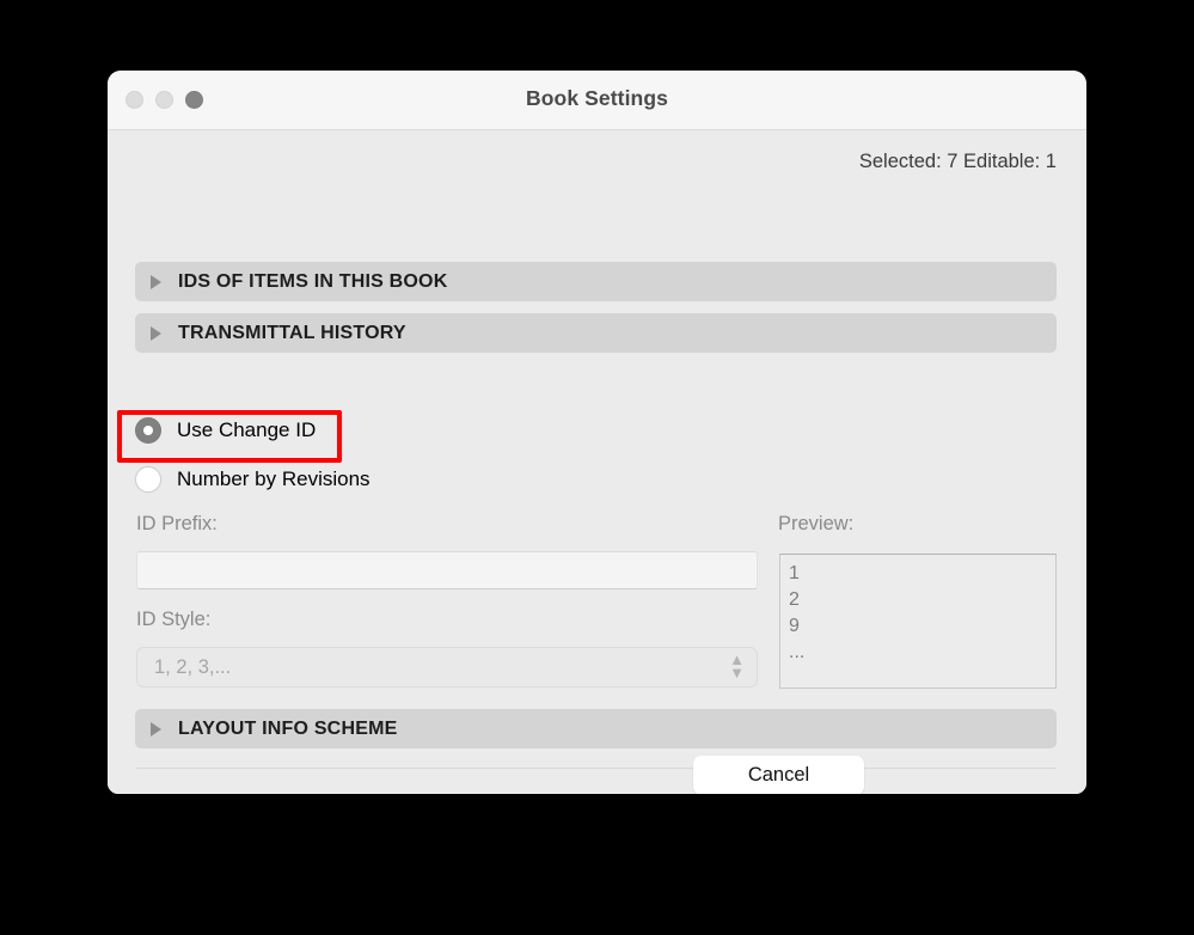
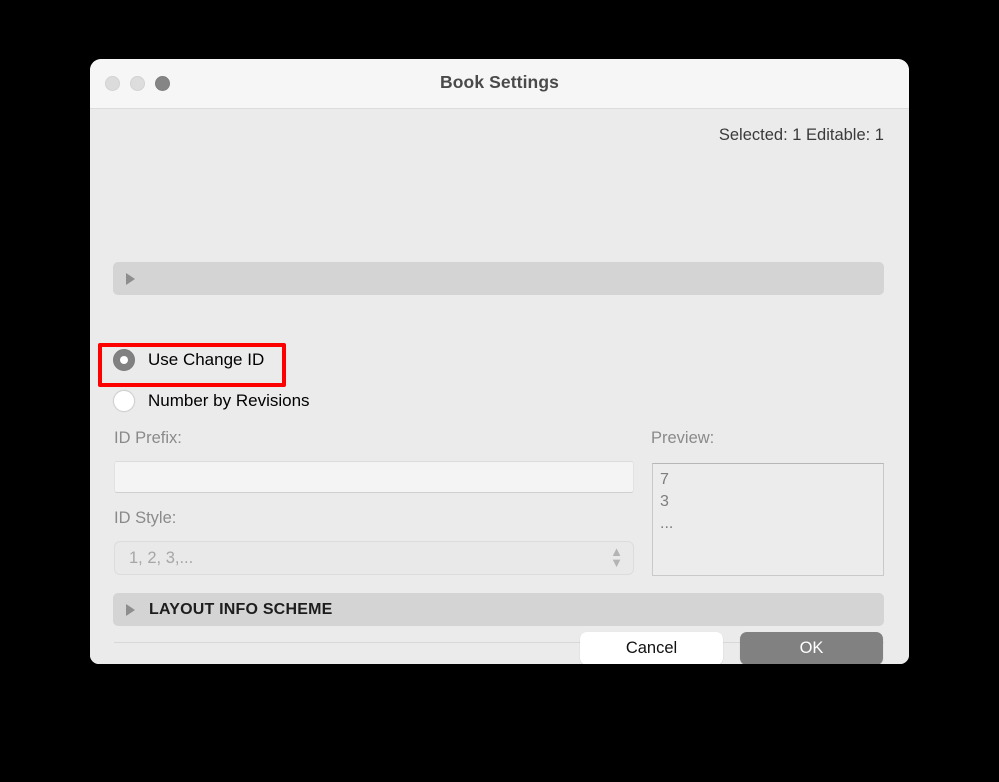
  Book Settings
- Selected: 7 Editable: 1
+ Selected: 1 Editable: 1
- IDS OF ITEMS IN THIS BOOK
- TRANSMITTAL HISTORY
  Use Change ID
  Number by Revisions
  ID Prefix:
  ID Style:
  1, 2, 3,...
  ▲
  ▼
  Preview:
- 1
+ 7
- 2
- 9
+ 3
  ...
  LAYOUT INFO SCHEME
  Cancel
+ OK
